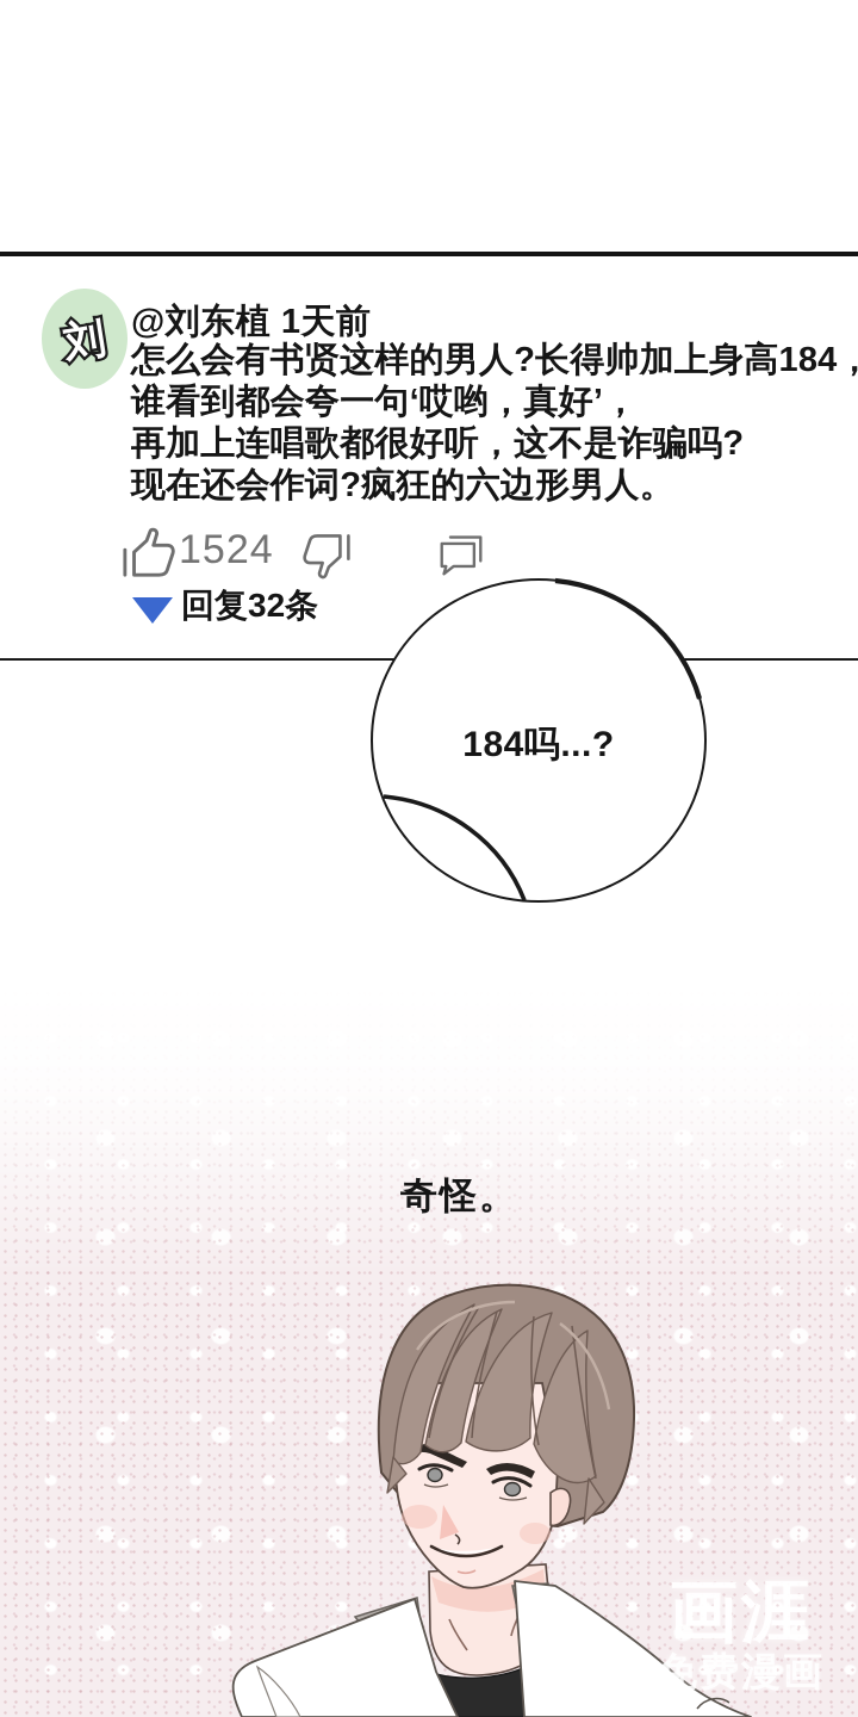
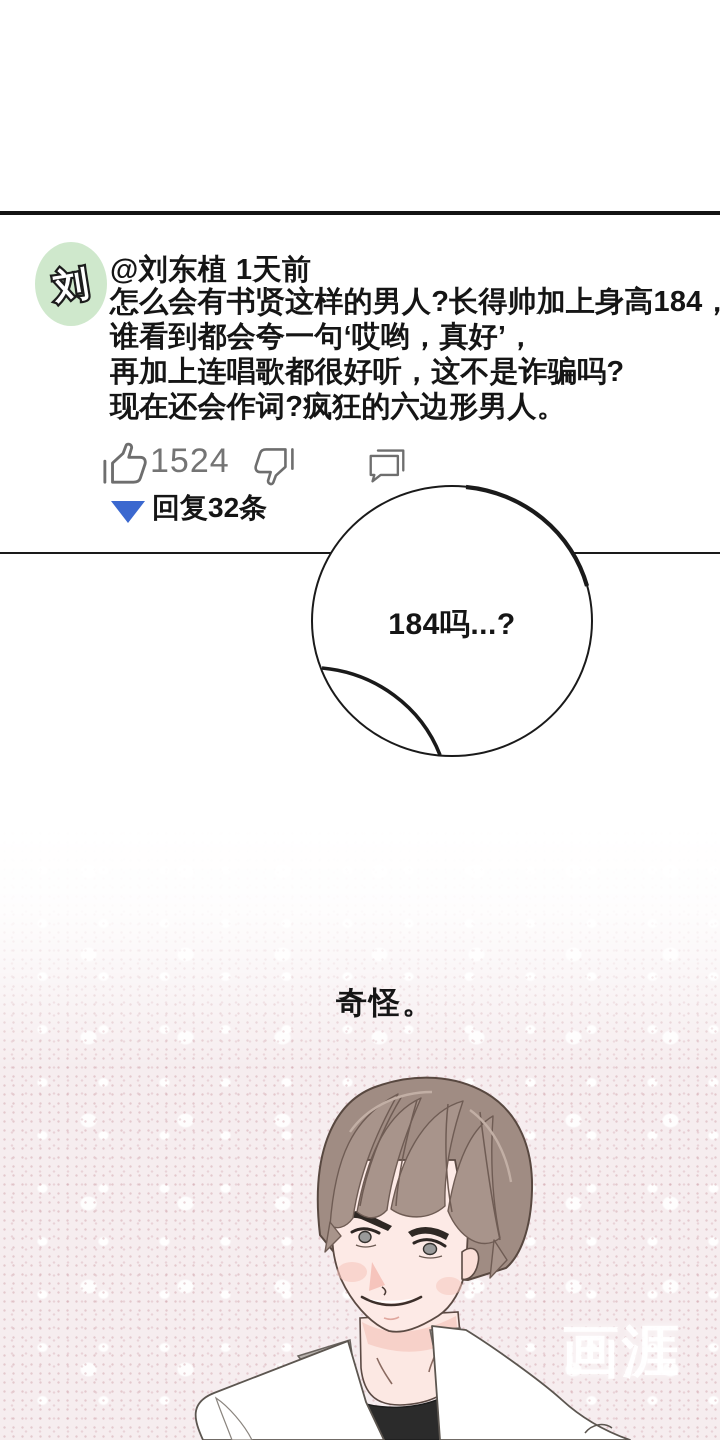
  @刘东植 1天前
  怎么会有书贤这样的男人?长得帅加上身高184，
  谁看到都会夸一句‘哎哟，真好’，
  再加上连唱歌都很好听，这不是诈骗吗?
  现在还会作词?疯狂的六边形男人。
  1524
  回复32条
  184吗...?
  奇怪。
  画涯
- 免费漫画
